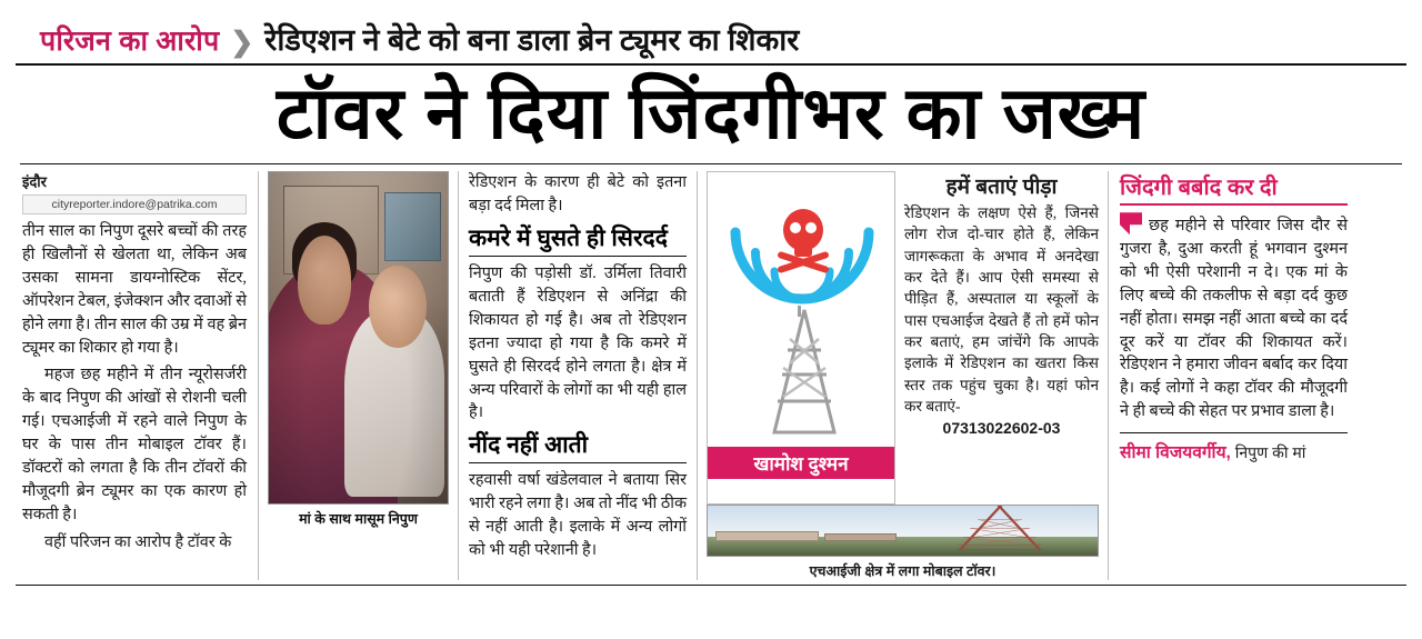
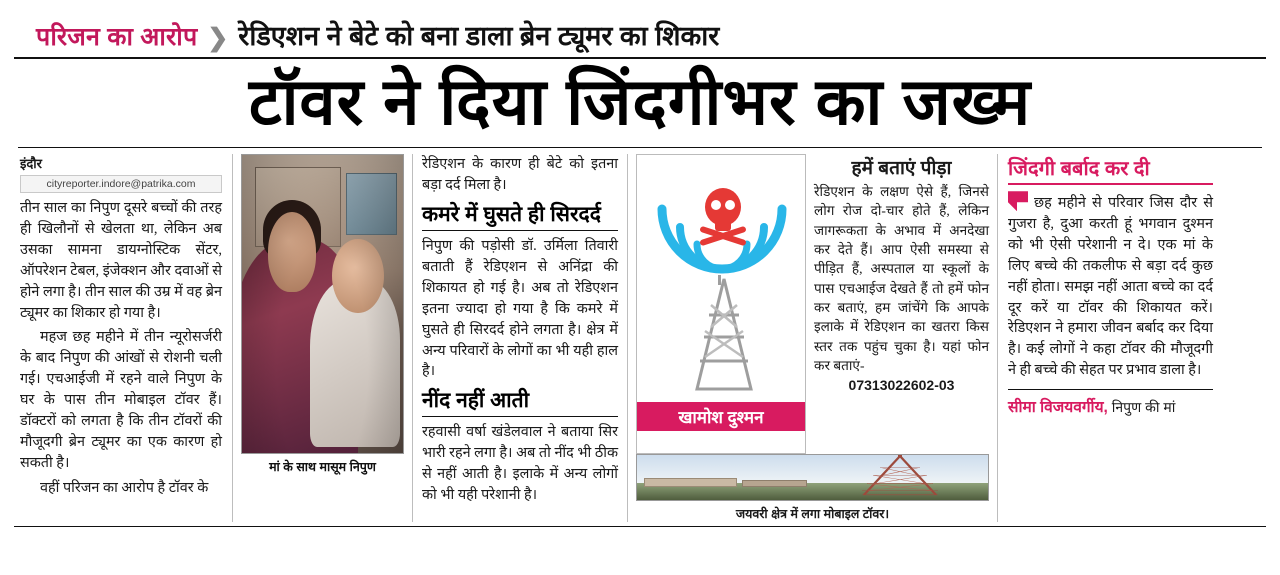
  परिजन का आरोप
  ❯
  रेडिएशन ने बेटे को बना डाला ब्रेन ट्यूमर का शिकार
  टॉवर ने दिया जिंदगीभर का जख्म
  इंदौर
  cityreporter.indore@patrika.com
  तीन साल का निपुण दूसरे बच्चों की तरह ही खिलौनों से खेलता था, लेकिन अब उसका सामना डायग्नोस्टिक सेंटर, ऑपरेशन टेबल, इंजेक्शन और दवाओं से होने लगा है। तीन साल की उम्र में वह ब्रेन ट्यूमर का शिकार हो गया है।
  महज छह महीने में तीन न्यूरोसर्जरी के बाद निपुण की आंखों से रोशनी चली गई। एचआईजी में रहने वाले निपुण के घर के पास तीन मोबाइल टॉवर हैं। डॉक्टरों को लगता है कि तीन टॉवरों की मौजूदगी ब्रेन ट्यूमर का एक कारण हो सकती है।
  वहीं परिजन का आरोप है टॉवर के
  मां के साथ मासूम निपुण
  रेडिएशन के कारण ही बेटे को इतना बड़ा दर्द मिला है।
  कमरे में घुसते ही सिरदर्द
  निपुण की पड़ोसी डॉ. उर्मिला तिवारी बताती हैं रेडिएशन से अनिंद्रा की शिकायत हो गई है। अब तो रेडिएशन इतना ज्यादा हो गया है कि कमरे में घुसते ही सिरदर्द होने लगता है। क्षेत्र में अन्य परिवारों के लोगों का भी यही हाल है।
  नींद नहीं आती
  रहवासी वर्षा खंडेलवाल ने बताया सिर भारी रहने लगा है। अब तो नींद भी ठीक से नहीं आती है। इलाके में अन्य लोगों को भी यही परेशानी है।
  खामोश दुश्मन
  हमें बताएं पीड़ा
  रेडिएशन के लक्षण ऐसे हैं, जिनसे लोग रोज दो-चार होते हैं, लेकिन जागरूकता के अभाव में अनदेखा कर देते हैं। आप ऐसी समस्या से पीड़ित हैं, अस्पताल या स्कूलों के पास एचआईज देखते हैं तो हमें फोन कर बताएं, हम जांचेंगे कि आपके इलाके में रेडिएशन का खतरा किस स्तर तक पहुंच चुका है। यहां फोन कर बताएं-
  07313022602-03
- एचआईजी क्षेत्र में लगा मोबाइल टॉवर।
+ जयवरी क्षेत्र में लगा मोबाइल टॉवर।
  जिंदगी बर्बाद कर दी
  छह महीने से परिवार जिस दौर से गुजरा है, दुआ करती हूं भगवान दुश्मन को भी ऐसी परेशानी न दे। एक मां के लिए बच्चे की तकलीफ से बड़ा दर्द कुछ नहीं होता। समझ नहीं आता बच्चे का दर्द दूर करें या टॉवर की शिकायत करें। रेडिएशन ने हमारा जीवन बर्बाद कर दिया है। कई लोगों ने कहा टॉवर की मौजूदगी ने ही बच्चे की सेहत पर प्रभाव डाला है।
  सीमा विजयवर्गीय, निपुण की मां
